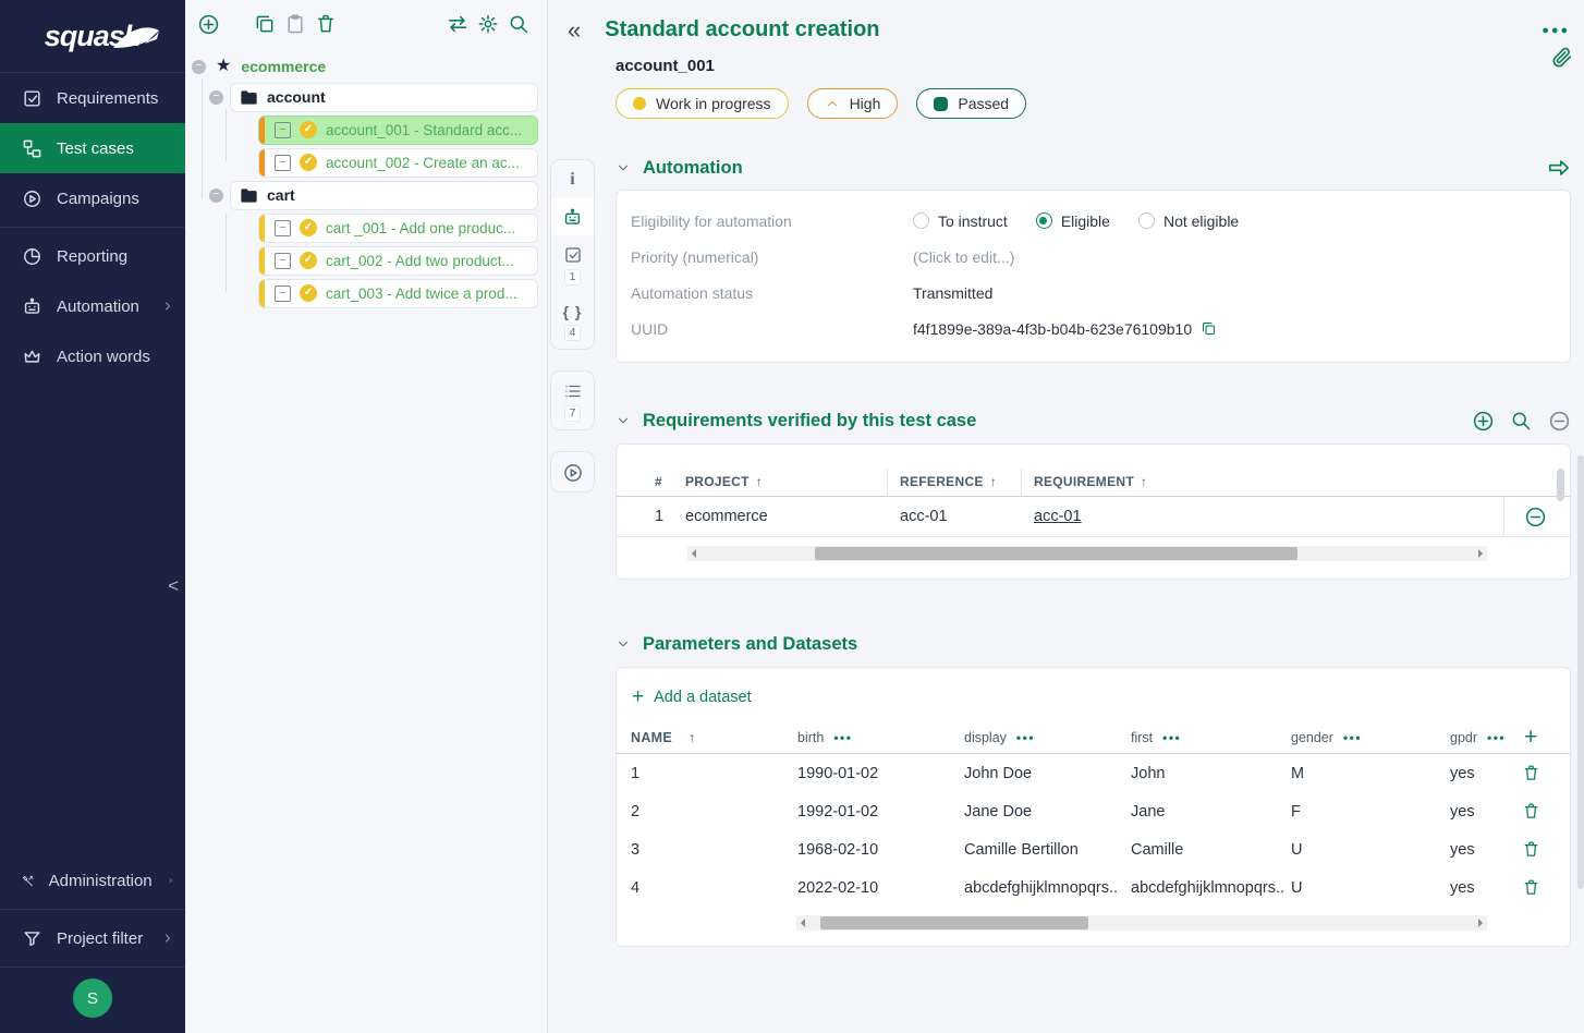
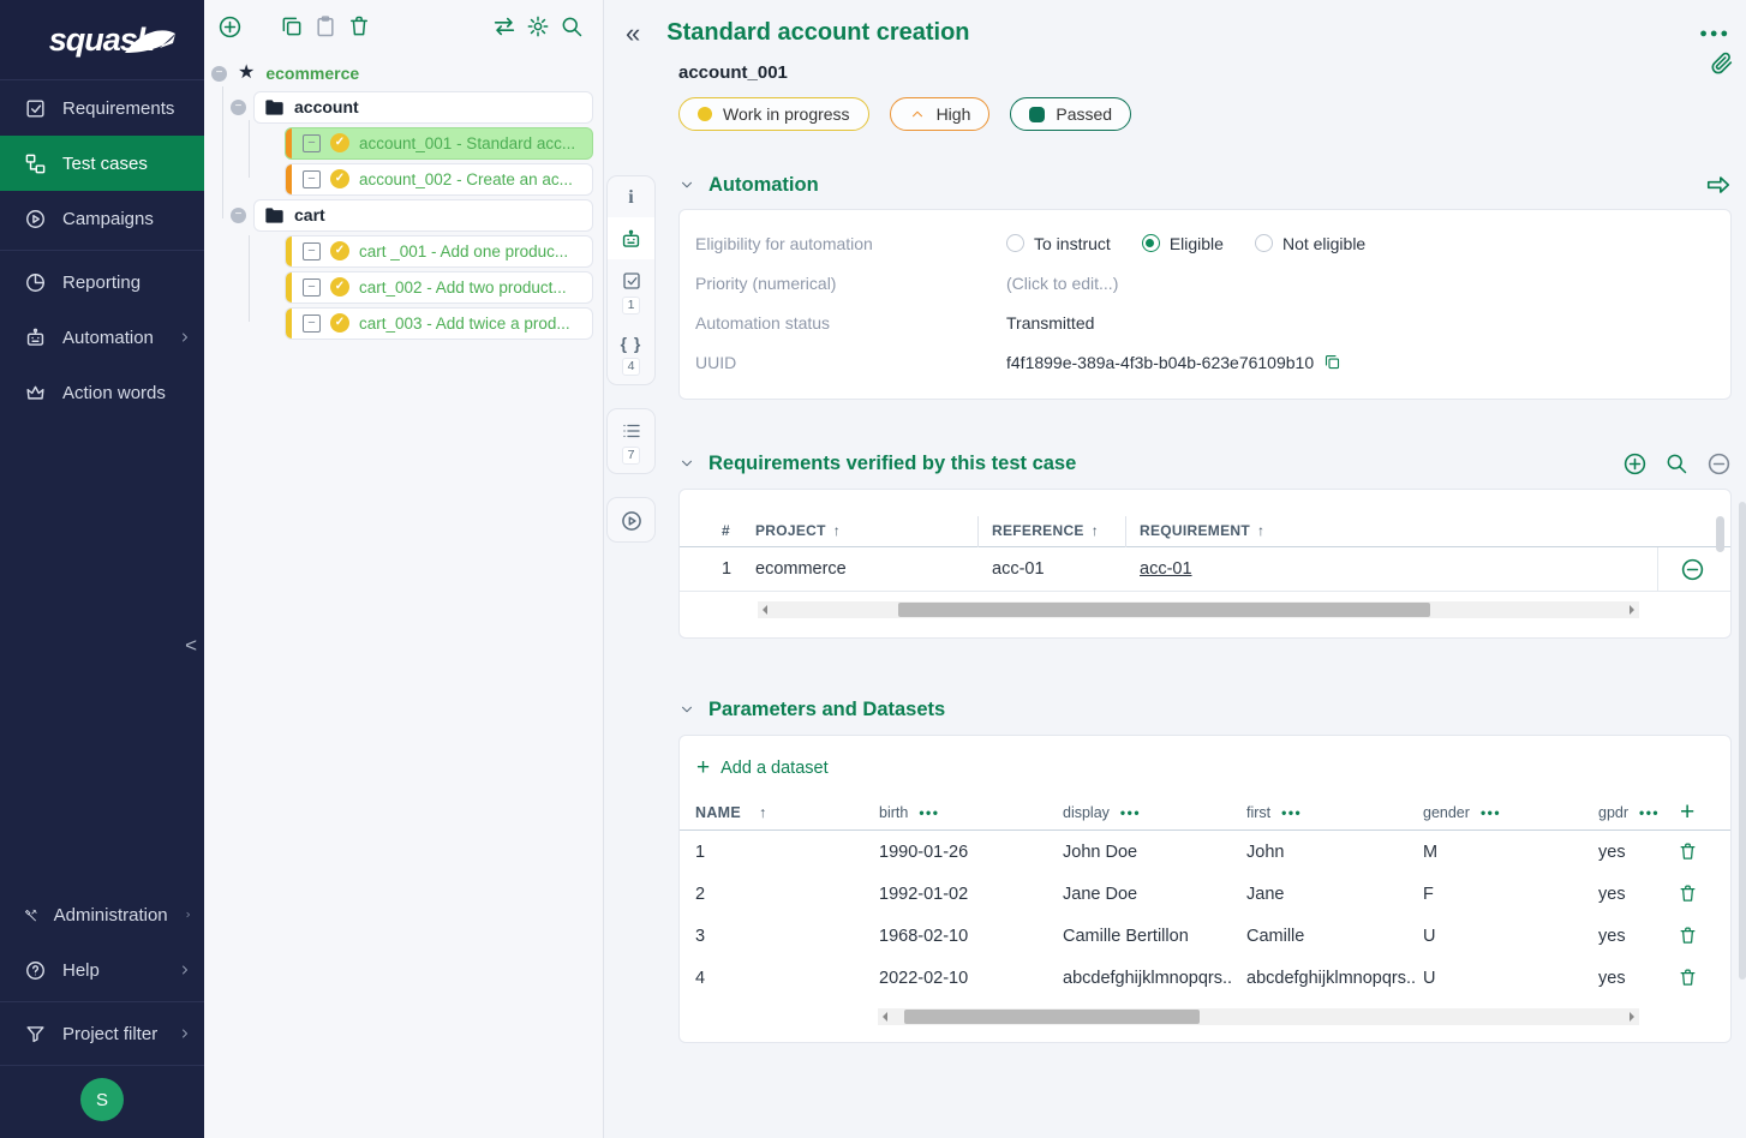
  squas
  Requirements
  Test cases
  Campaigns
  Reporting
  Automation
  Action words
  <
  Administration
+ Help
  Project filter
  S
  −
  ★
  ecommerce
  −
  account
  −
  ✓
  account_001 - Standard acc...
  −
  ✓
  account_002 - Create an ac...
  −
  cart
  −
  ✓
  cart _001 - Add one produc...
  −
  ✓
  cart_002 - Add two product...
  −
  ✓
  cart_003 - Add twice a prod...
  «
  Standard account creation
  ●●●
  account_001
  Work in progress
  High
  Passed
  i
  1
  { }
  4
  7
  Automation
  Eligibility for automation
  To instruct
  Eligible
  Not eligible
  Priority (numerical)
  (Click to edit...)
  Automation status
  Transmitted
  UUID
  f4f1899e-389a-4f3b-b04b-623e76109b10
  Requirements verified by this test case
  #
  PROJECT ↑
  REFERENCE ↑
  REQUIREMENT ↑
  1
  ecommerce
  acc-01
  acc-01
  Parameters and Datasets
  +
  Add a dataset
  NAME
  ↑
  birth
  •••
  display
  •••
  first
  •••
  gender
  •••
  gpdr
  •••
  +
  1
- 1990-01-02
+ 1990-01-26
  John Doe
  John
  M
  yes
  2
  1992-01-02
  Jane Doe
  Jane
  F
  yes
  3
  1968-02-10
  Camille Bertillon
  Camille
  U
  yes
  4
  2022-02-10
  abcdefghijklmnopqrs..
  abcdefghijklmnopqrs..
  U
  yes
